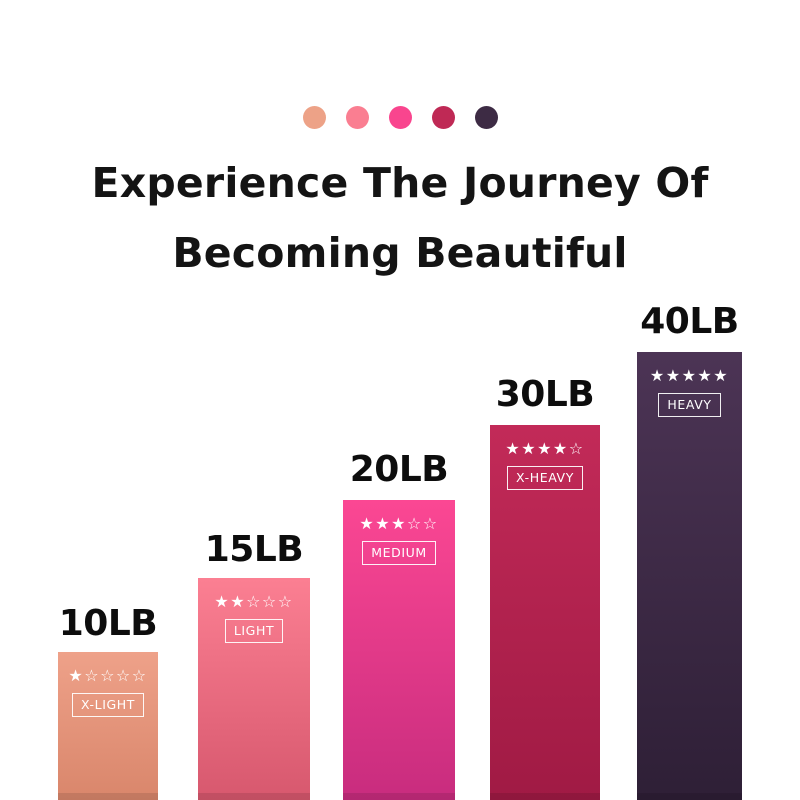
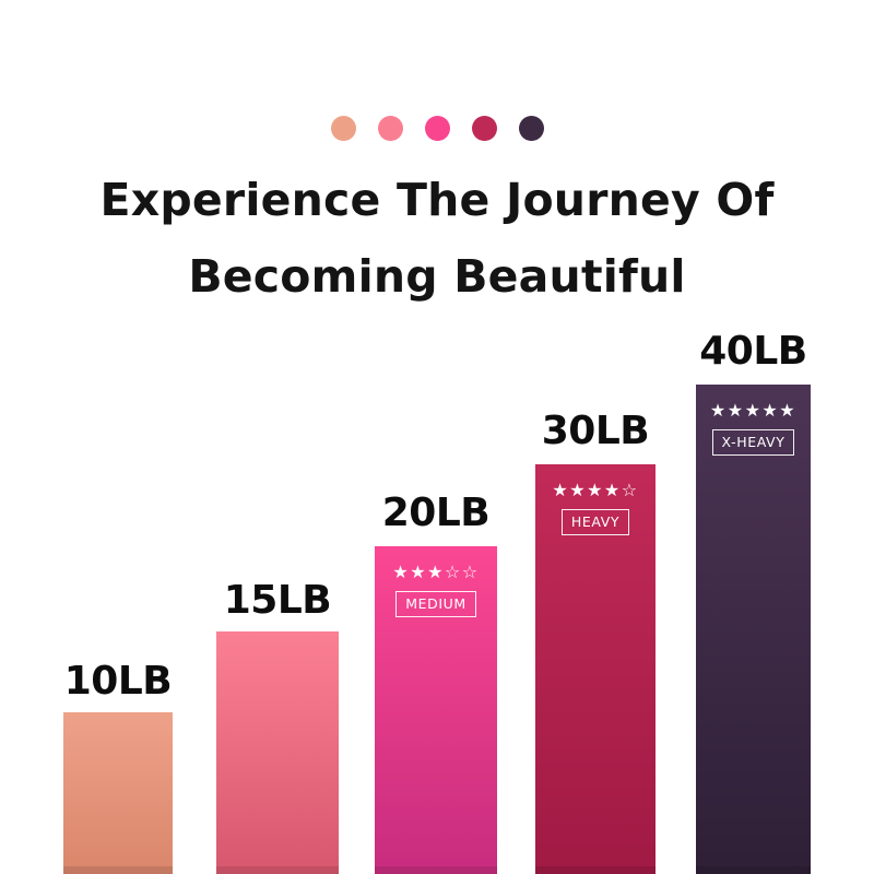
  Experience The Journey Of
  Becoming Beautiful
  10LB
- ★☆☆☆☆
- X-LIGHT
  15LB
- ★★☆☆☆
- LIGHT
  20LB
  ★★★☆☆
  MEDIUM
  30LB
  ★★★★☆
- X-HEAVY
+ HEAVY
  40LB
  ★★★★★
- HEAVY
+ X-HEAVY
